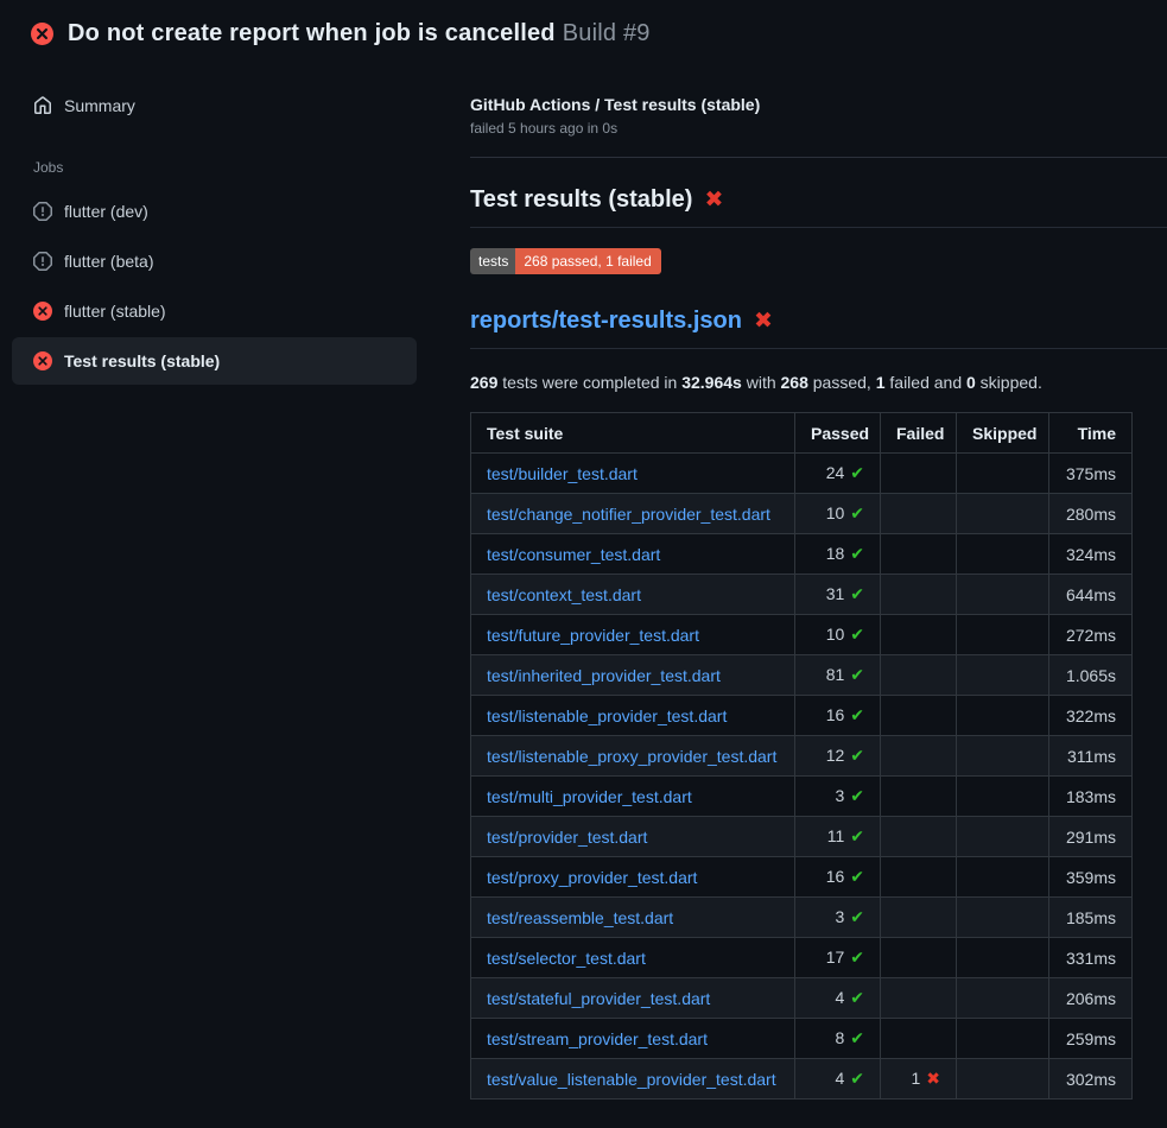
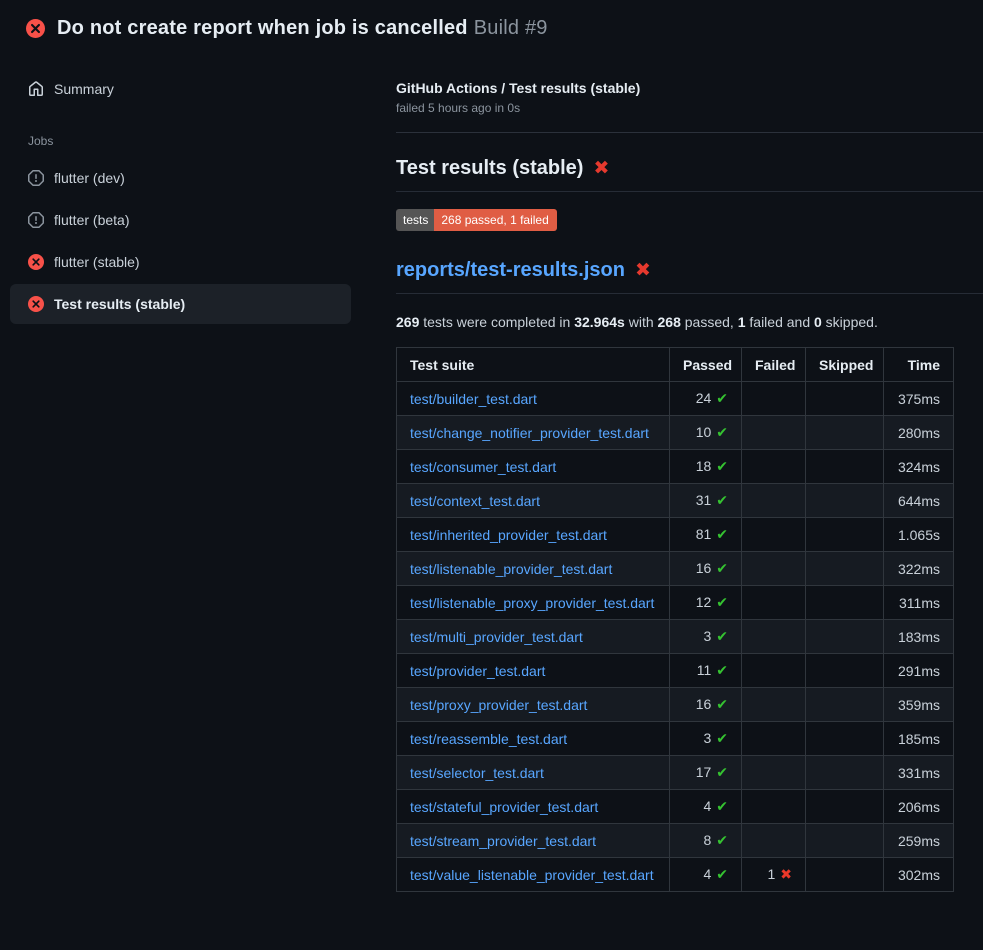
  Do not create report when job is cancelled Build #9
  Summary
  Jobs
  flutter (dev)
  flutter (beta)
  flutter (stable)
  Test results (stable)
  GitHub Actions / Test results (stable)
  failed 5 hours ago in 0s
  Test results (stable)
  ✖
  tests
  268 passed, 1 failed
  reports/test-results.json
  ✖
  269 tests were completed in 32.964s with 268 passed, 1 failed and 0 skipped.
  Test suite	Passed	Failed	Skipped	Time
  test/builder_test.dart	24 ✔			375ms
  test/change_notifier_provider_test.dart	10 ✔			280ms
  test/consumer_test.dart	18 ✔			324ms
  test/context_test.dart	31 ✔			644ms
- test/future_provider_test.dart	10 ✔			272ms
  test/inherited_provider_test.dart	81 ✔			1.065s
  test/listenable_provider_test.dart	16 ✔			322ms
  test/listenable_proxy_provider_test.dart	12 ✔			311ms
  test/multi_provider_test.dart	3 ✔			183ms
  test/provider_test.dart	11 ✔			291ms
  test/proxy_provider_test.dart	16 ✔			359ms
  test/reassemble_test.dart	3 ✔			185ms
  test/selector_test.dart	17 ✔			331ms
  test/stateful_provider_test.dart	4 ✔			206ms
  test/stream_provider_test.dart	8 ✔			259ms
  test/value_listenable_provider_test.dart	4 ✔	1 ✖		302ms
